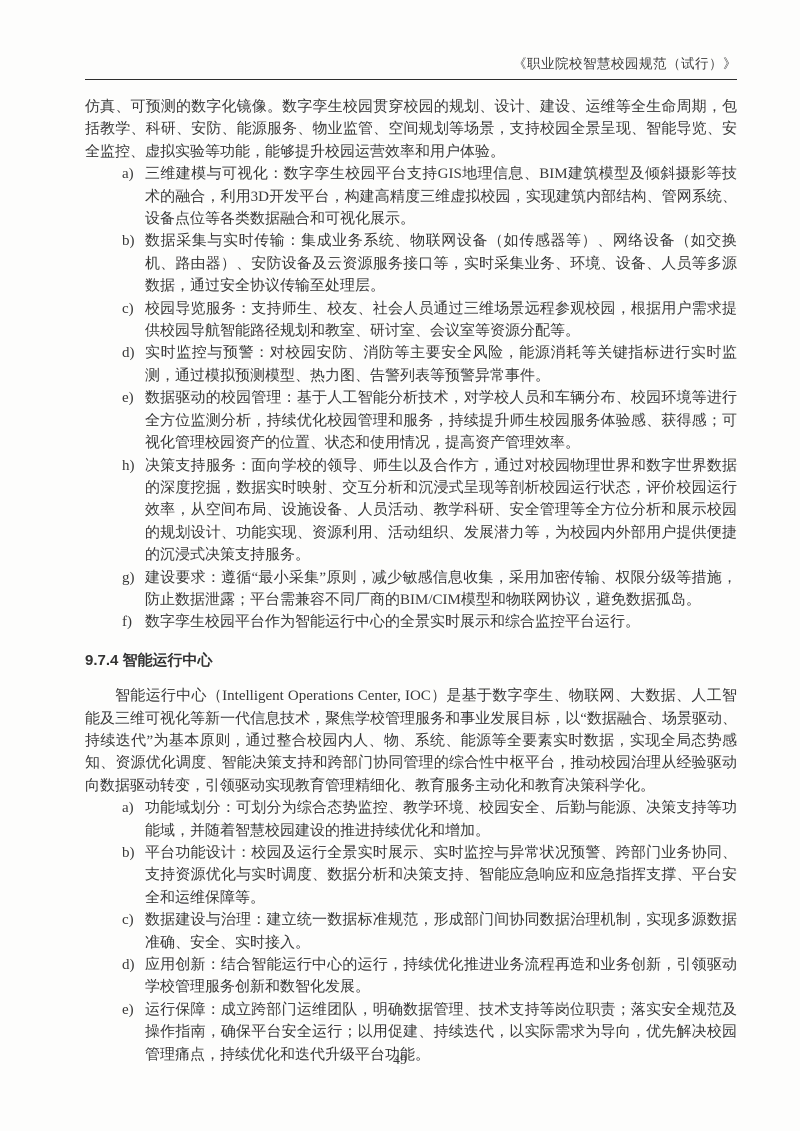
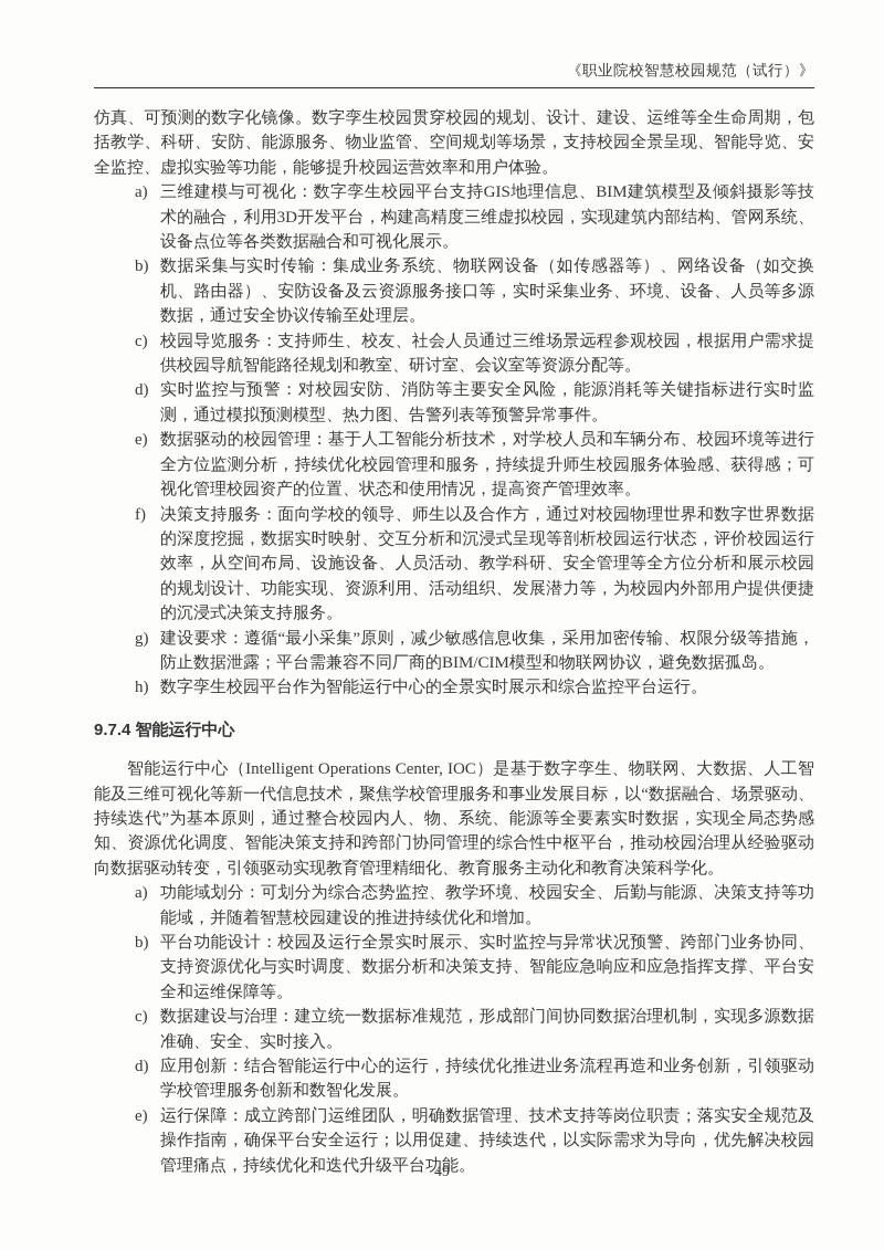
  《职业院校智慧校园规范（试行）》
  仿真、可预测的数字化镜像。数字孪生校园贯穿校园的规划、设计、建设、运维等全生命周期，包括教学、科研、安防、能源服务、物业监管、空间规划等场景，支持校园全景呈现、智能导览、安全监控、虚拟实验等功能，能够提升校园运营效率和用户体验。
  a)
  三维建模与可视化：数字孪生校园平台支持GIS地理信息、BIM建筑模型及倾斜摄影等技术的融合，利用3D开发平台，构建高精度三维虚拟校园，实现建筑内部结构、管网系统、设备点位等各类数据融合和可视化展示。
  b)
  数据采集与实时传输：集成业务系统、物联网设备（如传感器等）、网络设备（如交换机、路由器）、安防设备及云资源服务接口等，实时采集业务、环境、设备、人员等多源数据，通过安全协议传输至处理层。
  c)
  校园导览服务：支持师生、校友、社会人员通过三维场景远程参观校园，根据用户需求提供校园导航智能路径规划和教室、研讨室、会议室等资源分配等。
  d)
  实时监控与预警：对校园安防、消防等主要安全风险，能源消耗等关键指标进行实时监测，通过模拟预测模型、热力图、告警列表等预警异常事件。
  e)
  数据驱动的校园管理：基于人工智能分析技术，对学校人员和车辆分布、校园环境等进行全方位监测分析，持续优化校园管理和服务，持续提升师生校园服务体验感、获得感；可视化管理校园资产的位置、状态和使用情况，提高资产管理效率。
- h)
+ f)
  决策支持服务：面向学校的领导、师生以及合作方，通过对校园物理世界和数字世界数据的深度挖掘，数据实时映射、交互分析和沉浸式呈现等剖析校园运行状态，评价校园运行效率，从空间布局、设施设备、人员活动、教学科研、安全管理等全方位分析和展示校园的规划设计、功能实现、资源利用、活动组织、发展潜力等，为校园内外部用户提供便捷的沉浸式决策支持服务。
  g)
  建设要求：遵循“最小采集”原则，减少敏感信息收集，采用加密传输、权限分级等措施，防止数据泄露；平台需兼容不同厂商的BIM/CIM模型和物联网协议，避免数据孤岛。
- f)
+ h)
  数字孪生校园平台作为智能运行中心的全景实时展示和综合监控平台运行。
  9.7.4 智能运行中心
  智能运行中心（Intelligent Operations Center, IOC）是基于数字孪生、物联网、大数据、人工智能及三维可视化等新一代信息技术，聚焦学校管理服务和事业发展目标，以“数据融合、场景驱动、持续迭代”为基本原则，通过整合校园内人、物、系统、能源等全要素实时数据，实现全局态势感知、资源优化调度、智能决策支持和跨部门协同管理的综合性中枢平台，推动校园治理从经验驱动向数据驱动转变，引领驱动实现教育管理精细化、教育服务主动化和教育决策科学化。
  a)
  功能域划分：可划分为综合态势监控、教学环境、校园安全、后勤与能源、决策支持等功能域，并随着智慧校园建设的推进持续优化和增加。
  b)
  平台功能设计：校园及运行全景实时展示、实时监控与异常状况预警、跨部门业务协同、支持资源优化与实时调度、数据分析和决策支持、智能应急响应和应急指挥支撑、平台安全和运维保障等。
  c)
  数据建设与治理：建立统一数据标准规范，形成部门间协同数据治理机制，实现多源数据准确、安全、实时接入。
  d)
  应用创新：结合智能运行中心的运行，持续优化推进业务流程再造和业务创新，引领驱动学校管理服务创新和数智化发展。
  e)
  运行保障：成立跨部门运维团队，明确数据管理、技术支持等岗位职责；落实安全规范及操作指南，确保平台安全运行；以用促建、持续迭代，以实际需求为导向，优先解决校园管理痛点，持续优化和迭代升级平台功能。
  49
